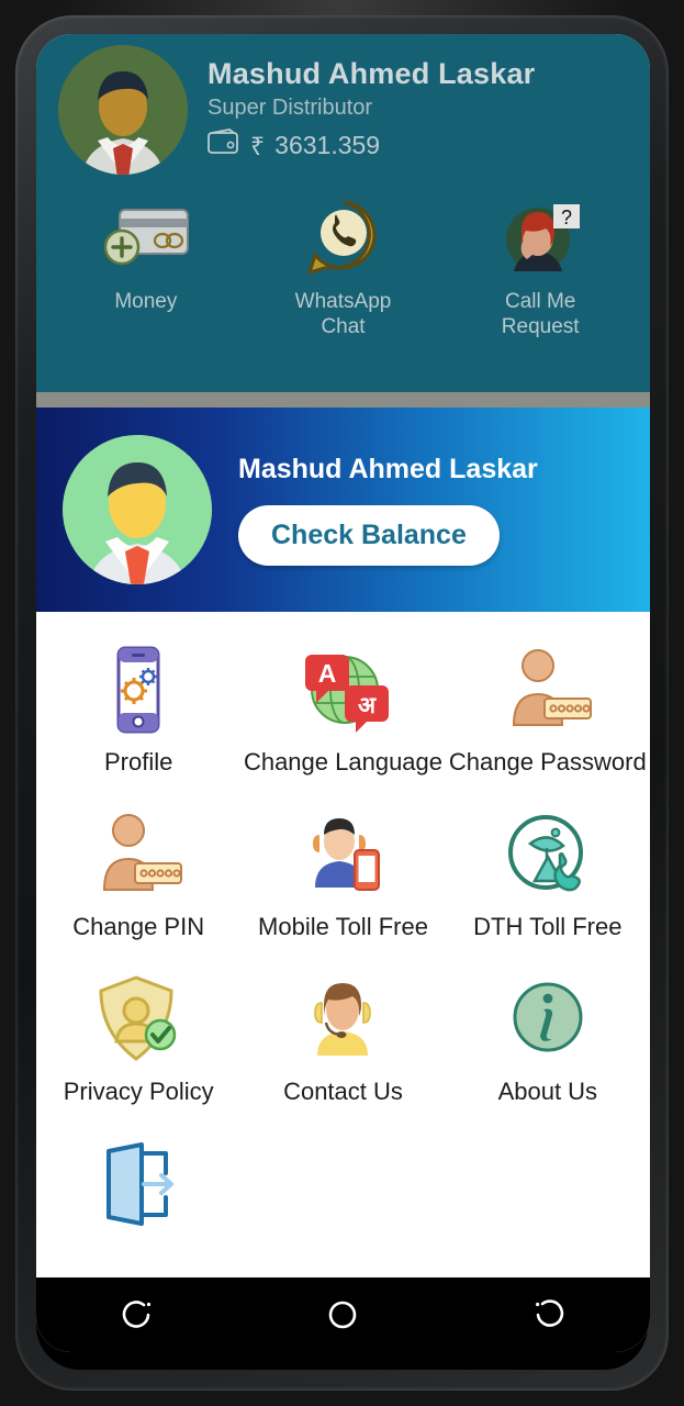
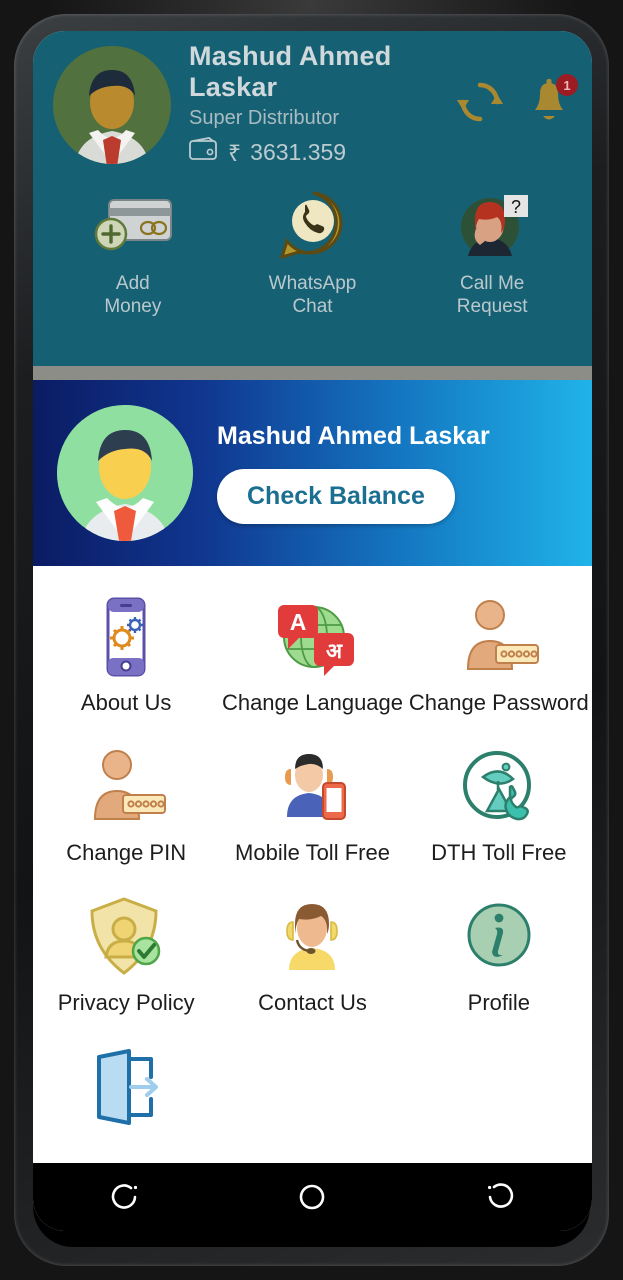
  Mashud Ahmed Laskar
  Super Distributor
  ₹
  3631.359
+ 1
+ Add
  Money
  WhatsApp
  Chat
  ?
  Call Me
  Request
  Mashud Ahmed Laskar
  Check Balance
- Profile
+ About Us
  A
  अ
  Change Language
  Change Password
  Change PIN
  Mobile Toll Free
  DTH Toll Free
  Privacy Policy
  Contact Us
- About Us
+ Profile
